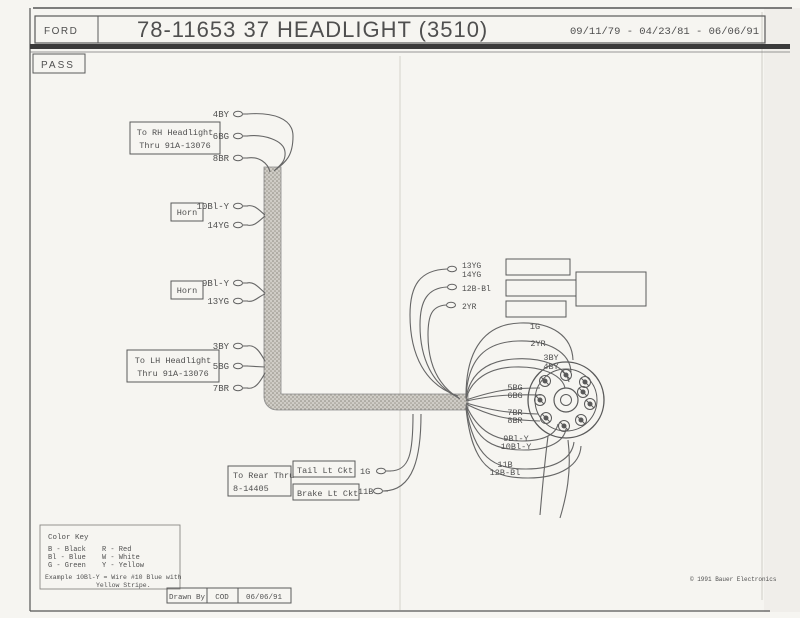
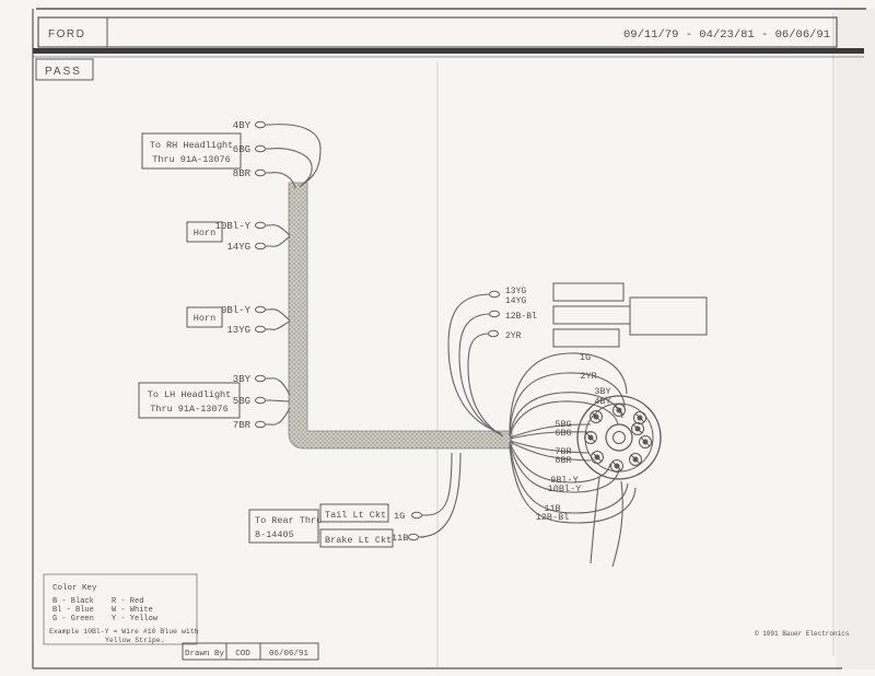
  FORD
- 78-11653 37 HEADLIGHT (3510)
  09/11/79 - 04/23/81 - 06/06/91
  PASS
  4BY
  6BG
  8BR
  10Bl-Y
  14YG
  9Bl-Y
  13YG
  3BY
  5BG
  7BR
  To RH Headlight
  Thru 91A-13076
  Horn
  Horn
  To LH Headlight
  Thru 91A-13076
  13YG
  14YG
  12B-Bl
  2YR
  1G
  2YR
  3BY
  5BG
  6BG
  7BR
  8BR
  9Bl-Y
  10Bl-Y
  11B
  12B-Bl
  To Rear Thru
  8-14405
  Tail Lt Ckt
  Brake Lt Ckt
  1G
  11B
  Color Key
  B - Black
  R - Red
  Bl - Blue
  W - White
  G - Green
  Y - Yellow
  Drawn By
  COD
  06/06/91
